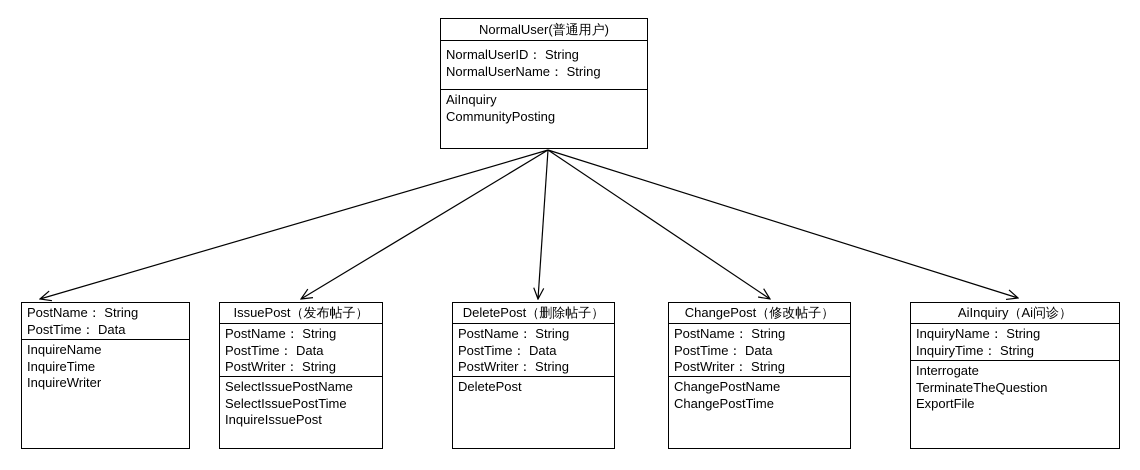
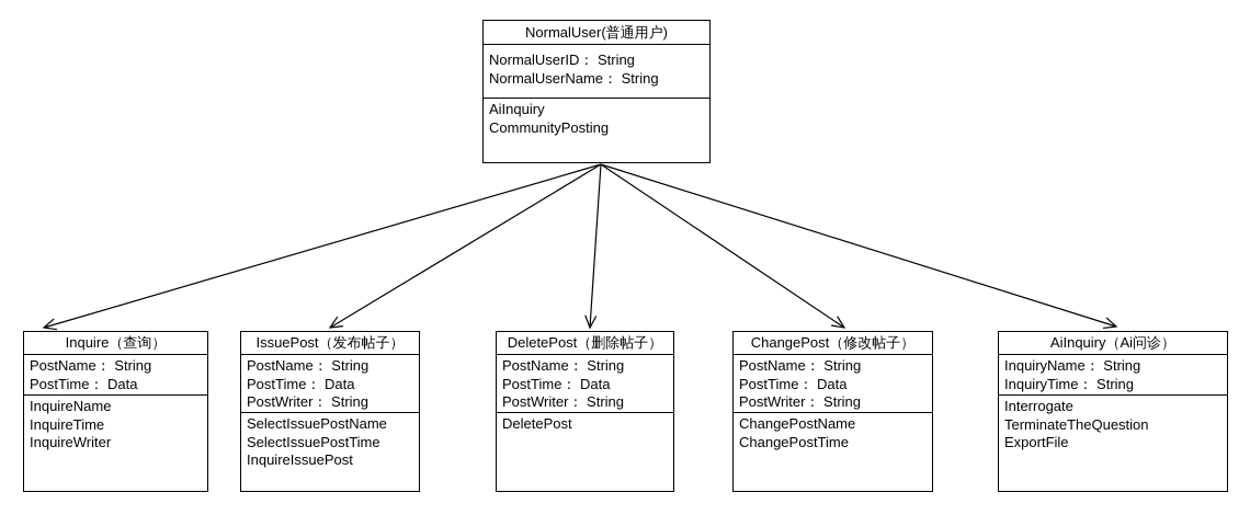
  NormalUser(普通用户)
  NormalUserID： String
  NormalUserName： String
  AiInquiry
  CommunityPosting
+ Inquire（查询）
  PostName： String
  PostTime： Data
  InquireName
  InquireTime
  InquireWriter
  IssuePost（发布帖子）
  PostName： String
  PostTime： Data
  PostWriter： String
  SelectIssuePostName
  SelectIssuePostTime
  InquireIssuePost
  DeletePost（删除帖子）
  PostName： String
  PostTime： Data
  PostWriter： String
  DeletePost
  ChangePost（修改帖子）
  PostName： String
  PostTime： Data
  PostWriter： String
  ChangePostName
  ChangePostTime
  AiInquiry（Ai问诊）
  InquiryName： String
  InquiryTime： String
  Interrogate
  TerminateTheQuestion
  ExportFile
